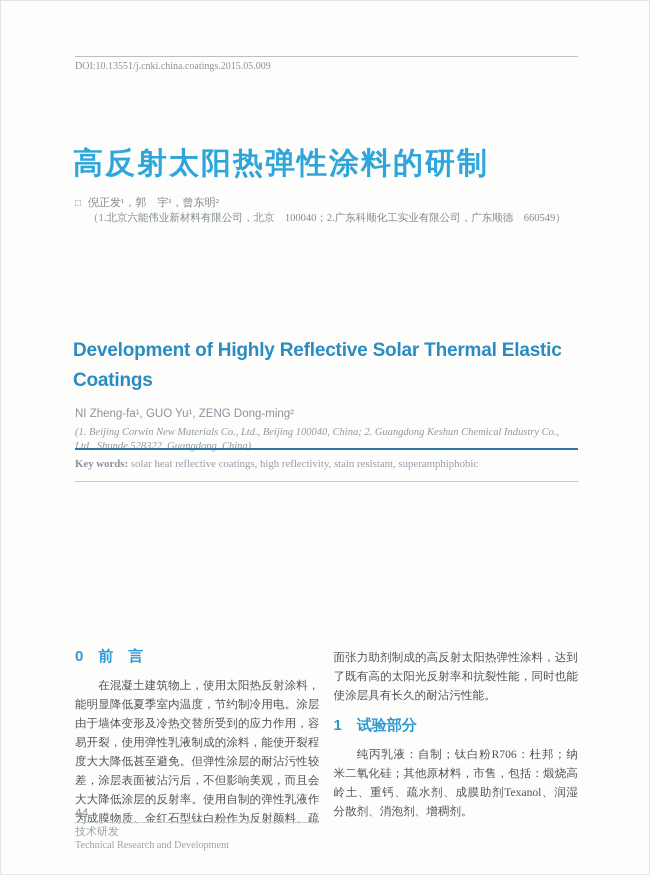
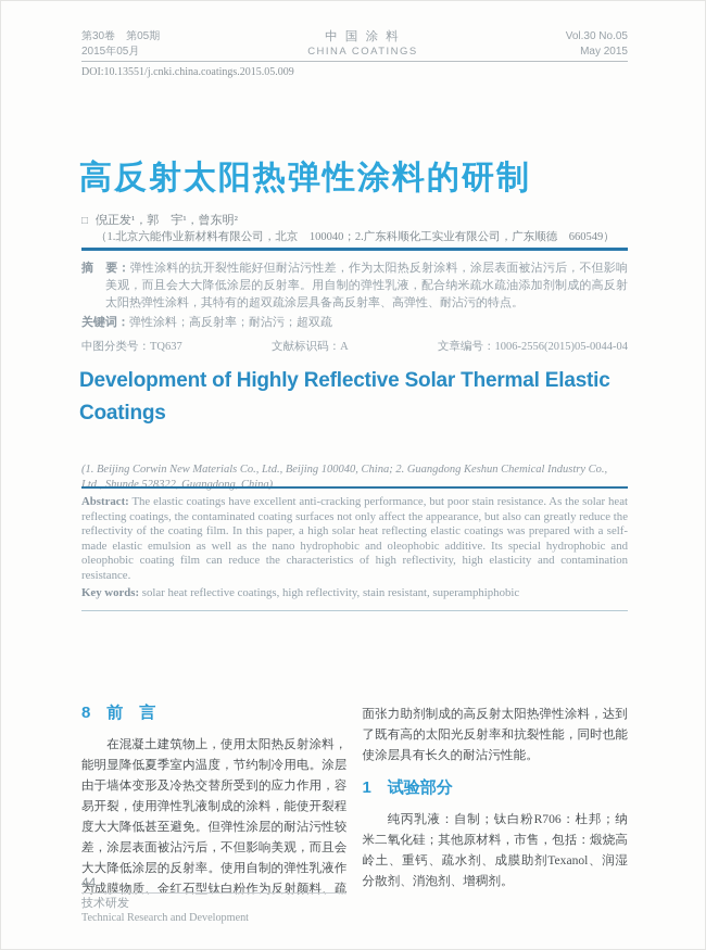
+ 第30卷 第05期
+ 2015年05月
+ 中 国 涂 料
+ CHINA COATINGS
+ Vol.30 No.05
+ May 2015
  DOI:10.13551/j.cnki.china.coatings.2015.05.009
  高反射太阳热弹性涂料的研制
  □ 倪正发¹，郭 宇¹，曾东明²
  （1.北京六能伟业新材料有限公司，北京 100040；2.广东科顺化工实业有限公司，广东顺德 660549）
+ 摘 要：弹性涂料的抗开裂性能好但耐沾污性差，作为太阳热反射涂料，涂层表面被沾污后，不但影响美观，而且会大大降低涂层的反射率。用自制的弹性乳液，配合纳米疏水疏油添加剂制成的高反射太阳热弹性涂料，其特有的超双疏涂层具备高反射率、高弹性、耐沾污的特点。
+ 关键词：弹性涂料；高反射率；耐沾污；超双疏
+ 中图分类号：TQ637
+ 文献标识码：A
+ 文章编号：1006-2556(2015)05-0044-04
  Development of Highly Reflective Solar Thermal Elastic
  Coatings
- NI Zheng-fa¹, GUO Yu¹, ZENG Dong-ming²
  (1. Beijing Corwin New Materials Co., Ltd., Beijing 100040, China; 2. Guangdong Keshun Chemical Industry Co., Ltd., Shunde 528322, Guangdong, China)
+ Abstract: The elastic coatings have excellent anti-cracking performance, but poor stain resistance. As the solar heat reflecting coatings, the contaminated coating surfaces not only affect the appearance, but also can greatly reduce the reflectivity of the coating film. In this paper, a high solar heat reflecting elastic coatings was prepared with a self-made elastic emulsion as well as the nano hydrophobic and oleophobic additive. Its special hydrophobic and oleophobic coating film can reduce the characteristics of high reflectivity, high elasticity and contamination resistance.
  Key words: solar heat reflective coatings, high reflectivity, stain resistant, superamphiphobic
- 0 前 言
+ 8 前 言
  在混凝土建筑物上，使用太阳热反射涂料，能明显降低夏季室内温度，节约制冷用电。涂层由于墙体变形及冷热交替所受到的应力作用，容易开裂，使用弹性乳液制成的涂料，能使开裂程度大大降低甚至避免。但弹性涂层的耐沾污性较差，涂层表面被沾污后，不但影响美观，而且会大大降低涂层的反射率。使用自制的弹性乳液作为成膜物质、金红石型钛白粉作为反射颜料、疏
  面张力助剂制成的高反射太阳热弹性涂料，达到了既有高的太阳光反射率和抗裂性能，同时也能使涂层具有长久的耐沾污性能。
  1 试验部分
  纯丙乳液：自制；钛白粉R706：杜邦；纳米二氧化硅；其他原材料，市售，包括：煅烧高岭土、重钙、疏水剂、成膜助剂Texanol、润湿分散剂、消泡剂、增稠剂。
  44
  技术研发
  Technical Research and Development
